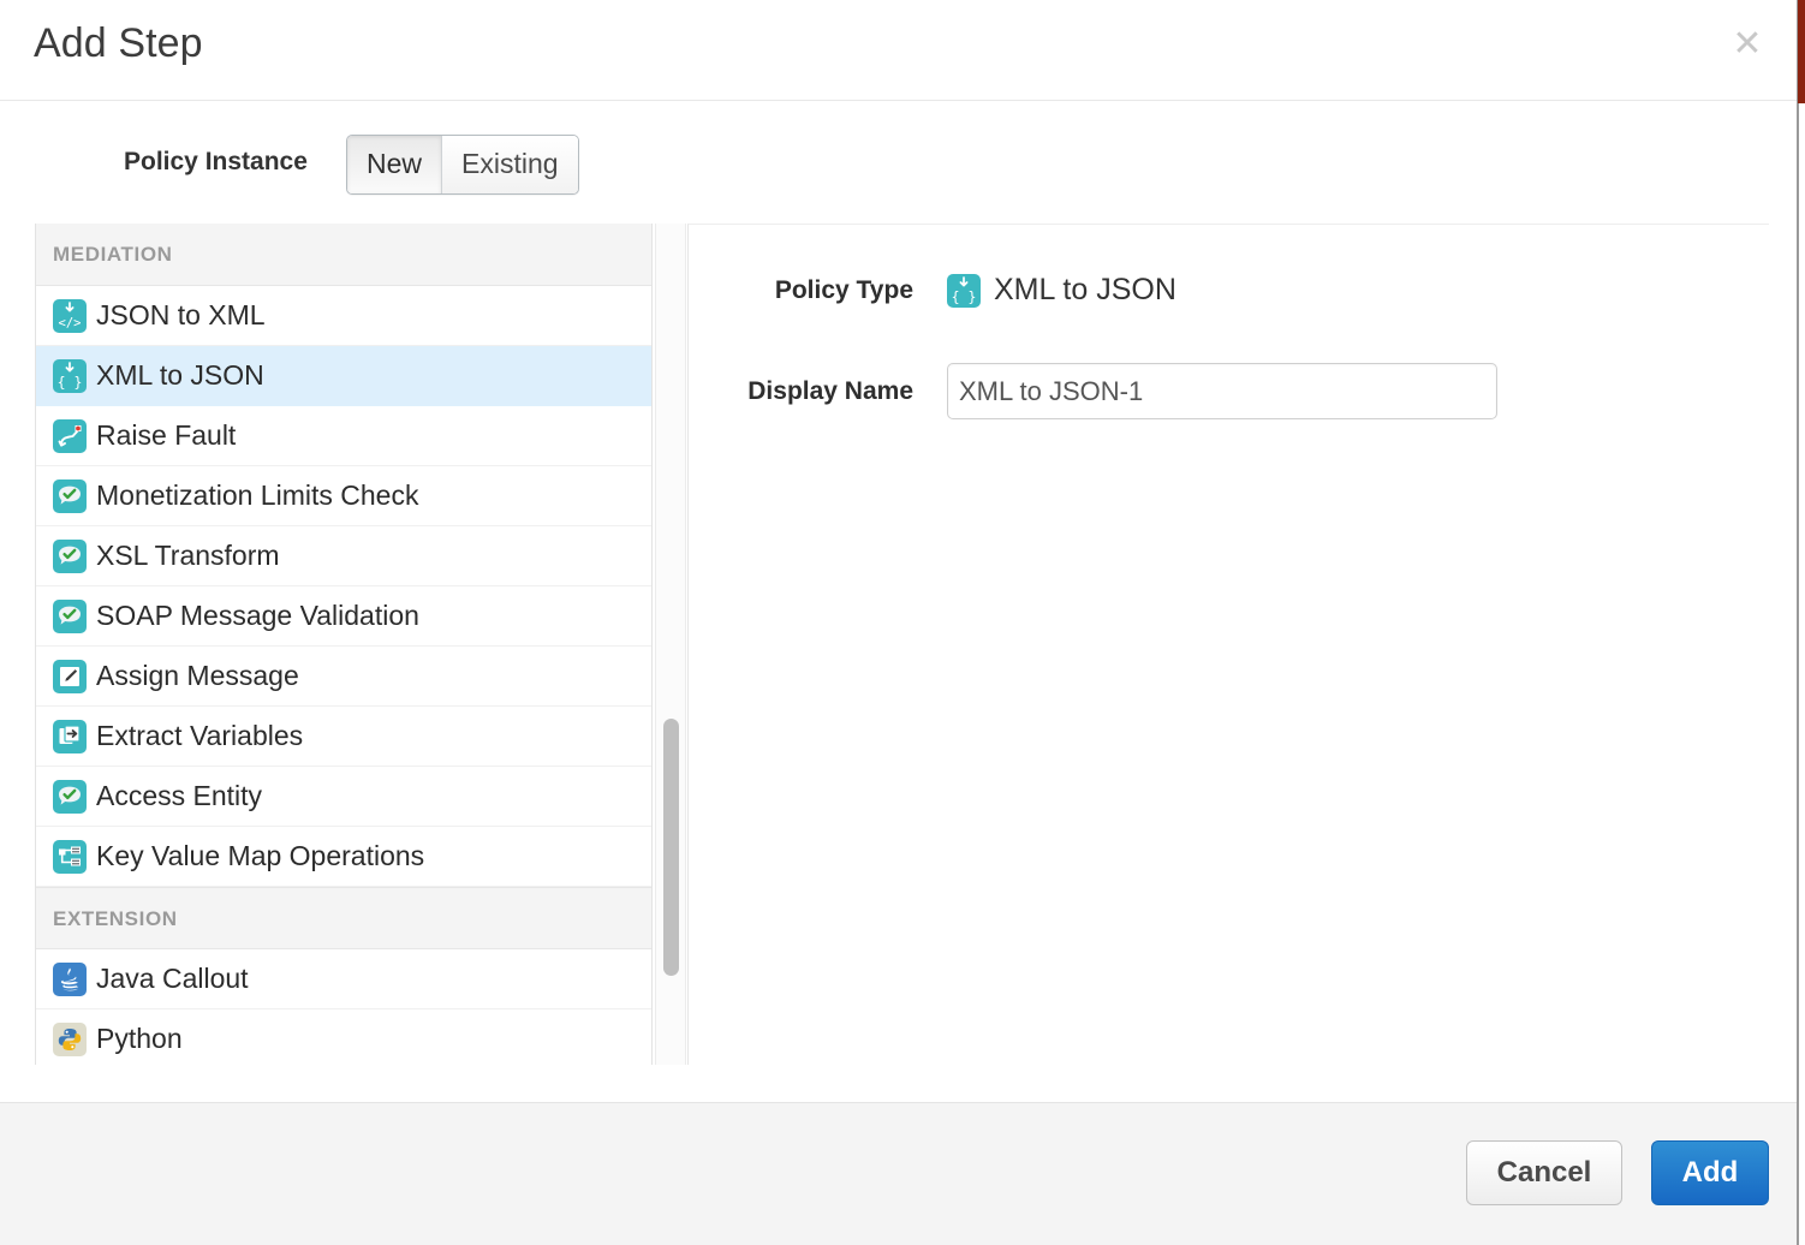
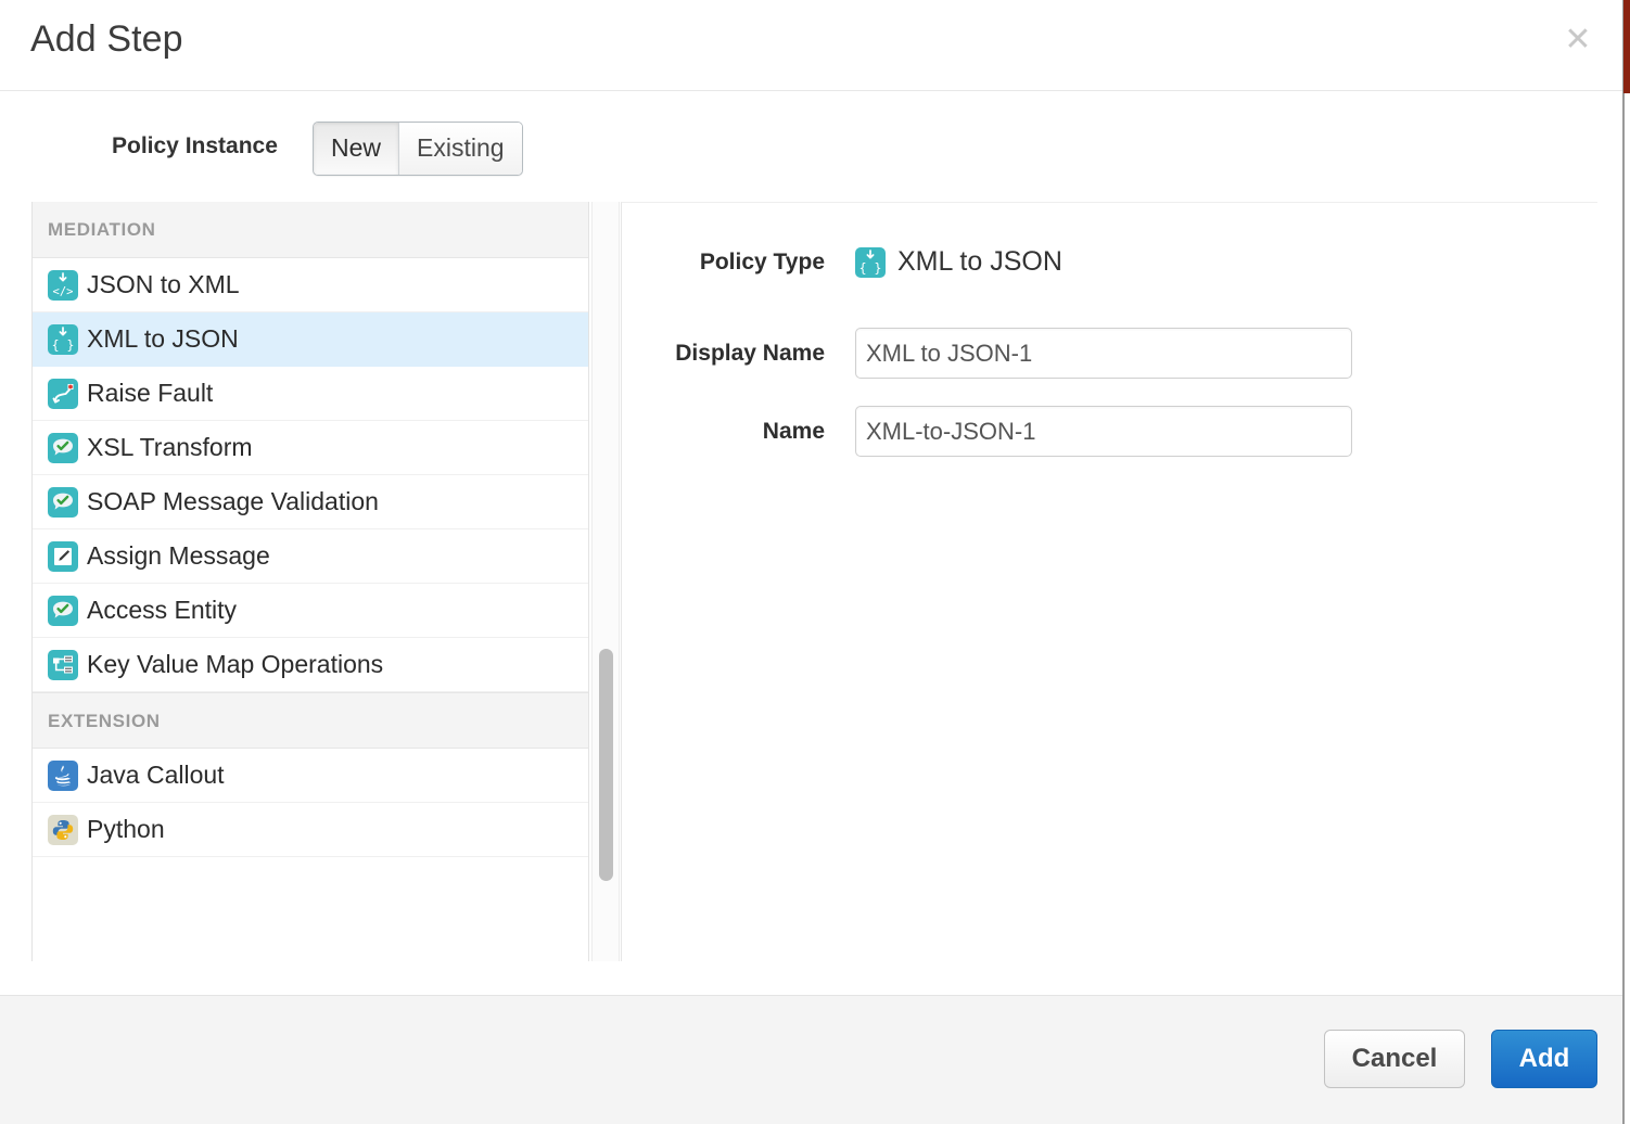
  Add Step
  ✕
  Policy Instance
  New
  Existing
  MEDIATION
  </>
  JSON to XML
  { }
  XML to JSON
  Raise Fault
- Monetization Limits Check
  XSL Transform
  SOAP Message Validation
  Assign Message
- Extract Variables
  Access Entity
  Key Value Map Operations
  EXTENSION
  Java Callout
  Python
  Policy Type
  { }
  XML to JSON
  Display Name
  XML to JSON-1
+ Name
+ XML-to-JSON-1
  Cancel
  Add
